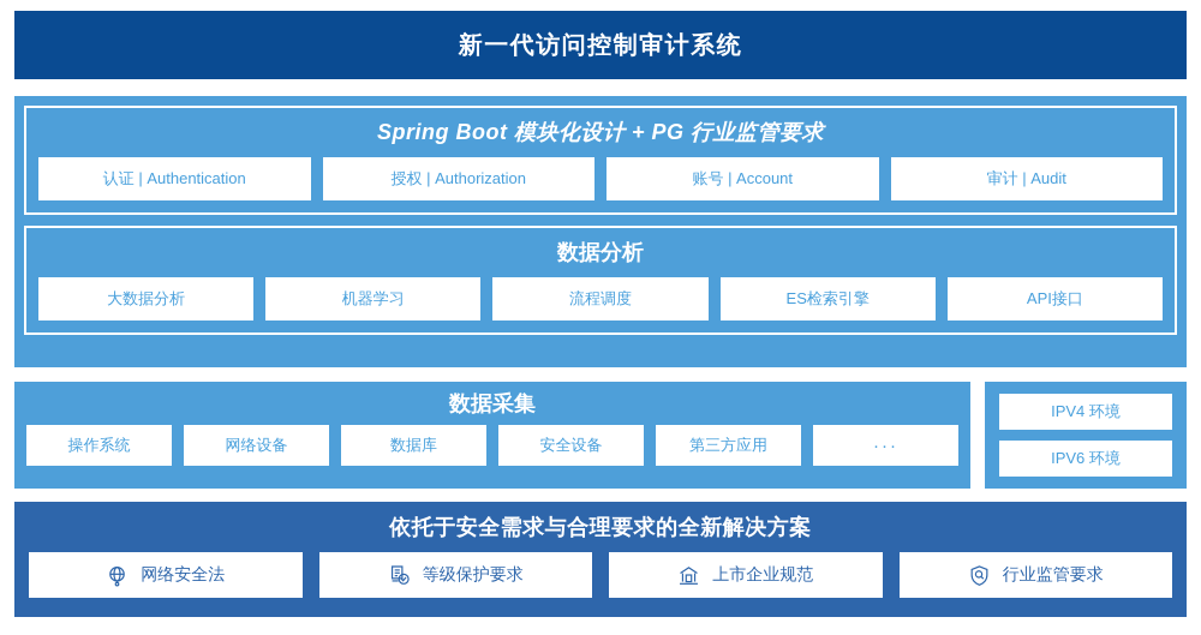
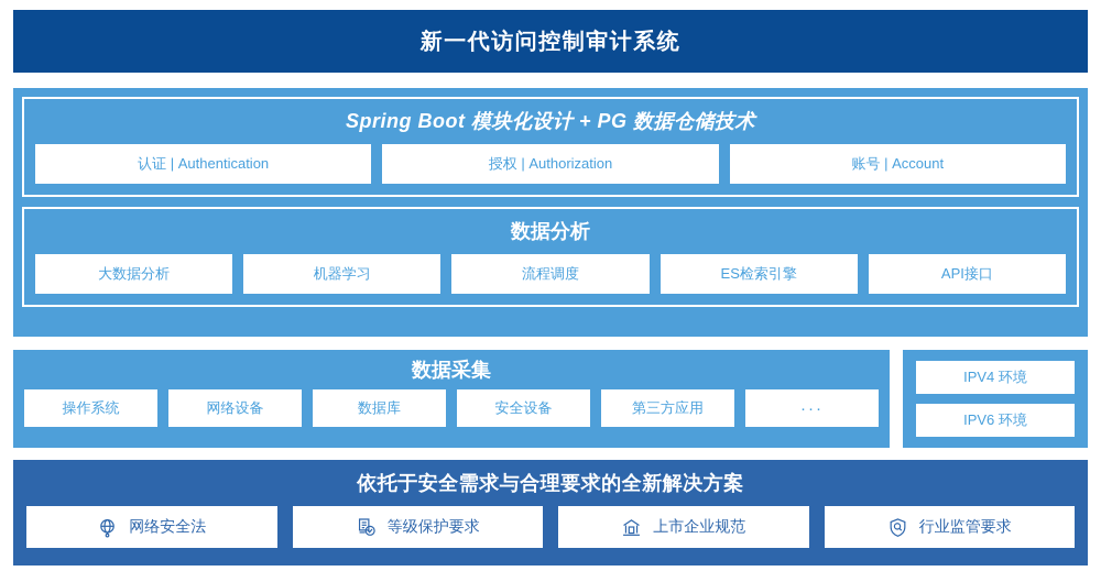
  新一代访问控制审计系统
- Spring Boot 模块化设计 + PG 行业监管要求
+ Spring Boot 模块化设计 + PG 数据仓储技术
  认证 | Authentication
  授权 | Authorization
  账号 | Account
- 审计 | Audit
  数据分析
  大数据分析
  机器学习
  流程调度
  ES检索引擎
  API接口
  数据采集
  操作系统
  网络设备
  数据库
  安全设备
  第三方应用
  ···
  IPV4 环境
  IPV6 环境
  依托于安全需求与合理要求的全新解决方案
  网络安全法
  等级保护要求
  上市企业规范
  行业监管要求
